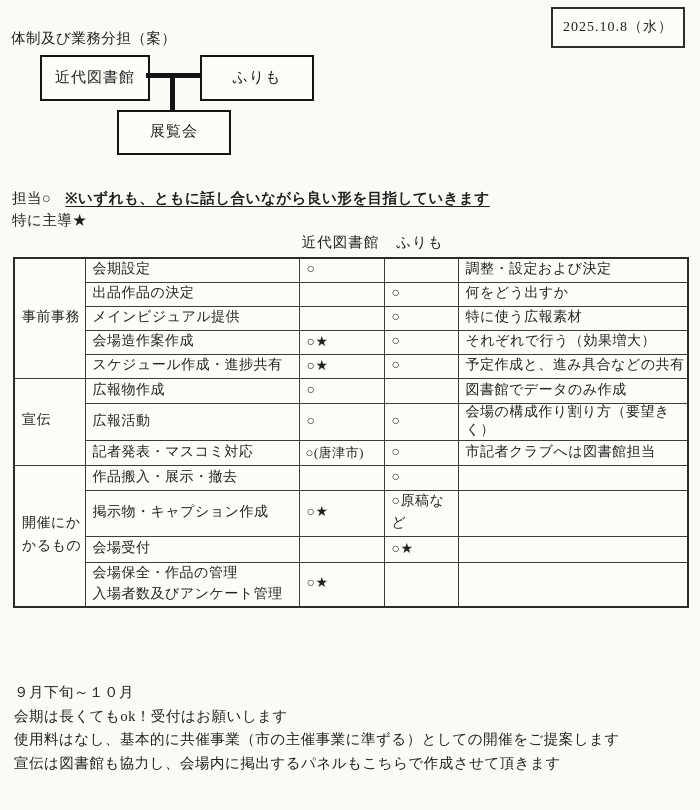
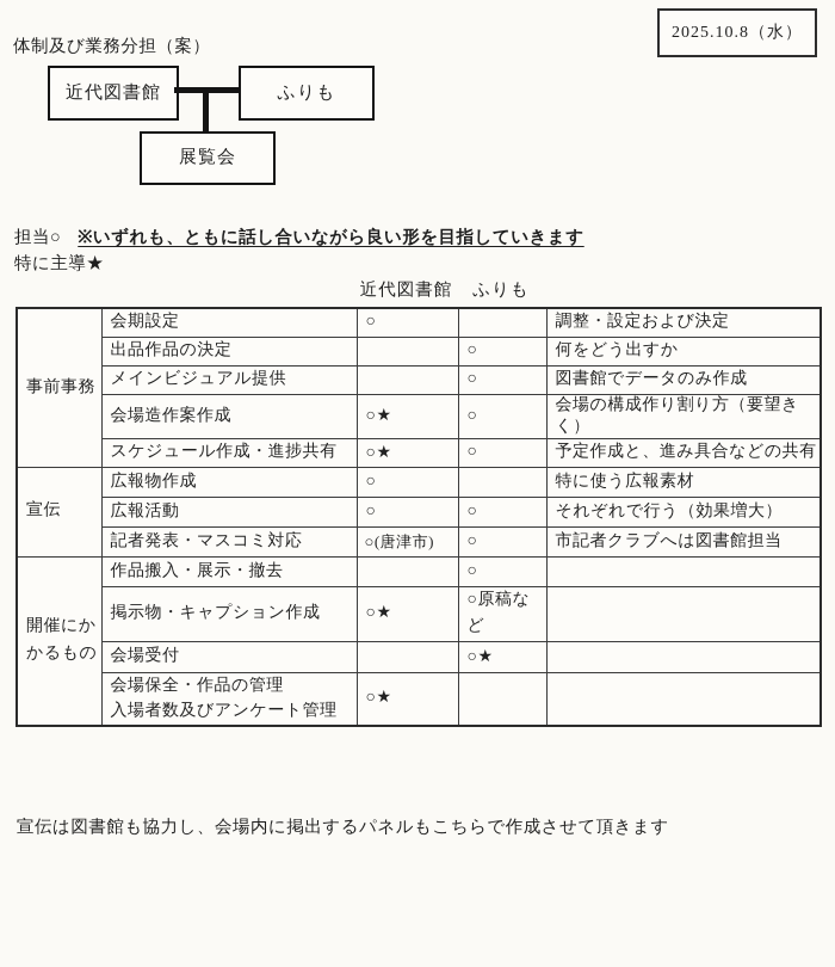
  2025.10.8（水）
  体制及び業務分担（案）
  近代図書館
  ふりも
  展覧会
  担当○ ※いずれも、ともに話し合いながら良い形を目指していきます
  特に主導★
  近代図書館
  ふりも
  事前事務	会期設定	○		調整・設定および決定
  出品作品の決定		○	何をどう出すか
- メインビジュアル提供		○	特に使う広報素材
+ メインビジュアル提供		○	図書館でデータのみ作成
- 会場造作案作成	○★	○	それぞれで行う（効果増大）
+ 会場造作案作成	○★	○	会場の構成作り割り方（要望きく）
  スケジュール作成・進捗共有	○★	○	予定作成と、進み具合などの共有
- 宣伝	広報物作成	○		図書館でデータのみ作成
+ 宣伝	広報物作成	○		特に使う広報素材
- 広報活動	○	○	会場の構成作り割り方（要望きく）
+ 広報活動	○	○	それぞれで行う（効果増大）
  記者発表・マスコミ対応	○(唐津市)	○	市記者クラブへは図書館担当
  開催にかかるもの	作品搬入・展示・撤去		○
  掲示物・キャプション作成	○★	○原稿など
  会場受付		○★
  会場保全・作品の管理 入場者数及びアンケート管理	○★
- ９月下旬～１０月
- 会期は長くてもok！受付はお願いします
- 使用料はなし、基本的に共催事業（市の主催事業に準ずる）としての開催をご提案します
  宣伝は図書館も協力し、会場内に掲出するパネルもこちらで作成させて頂きます
